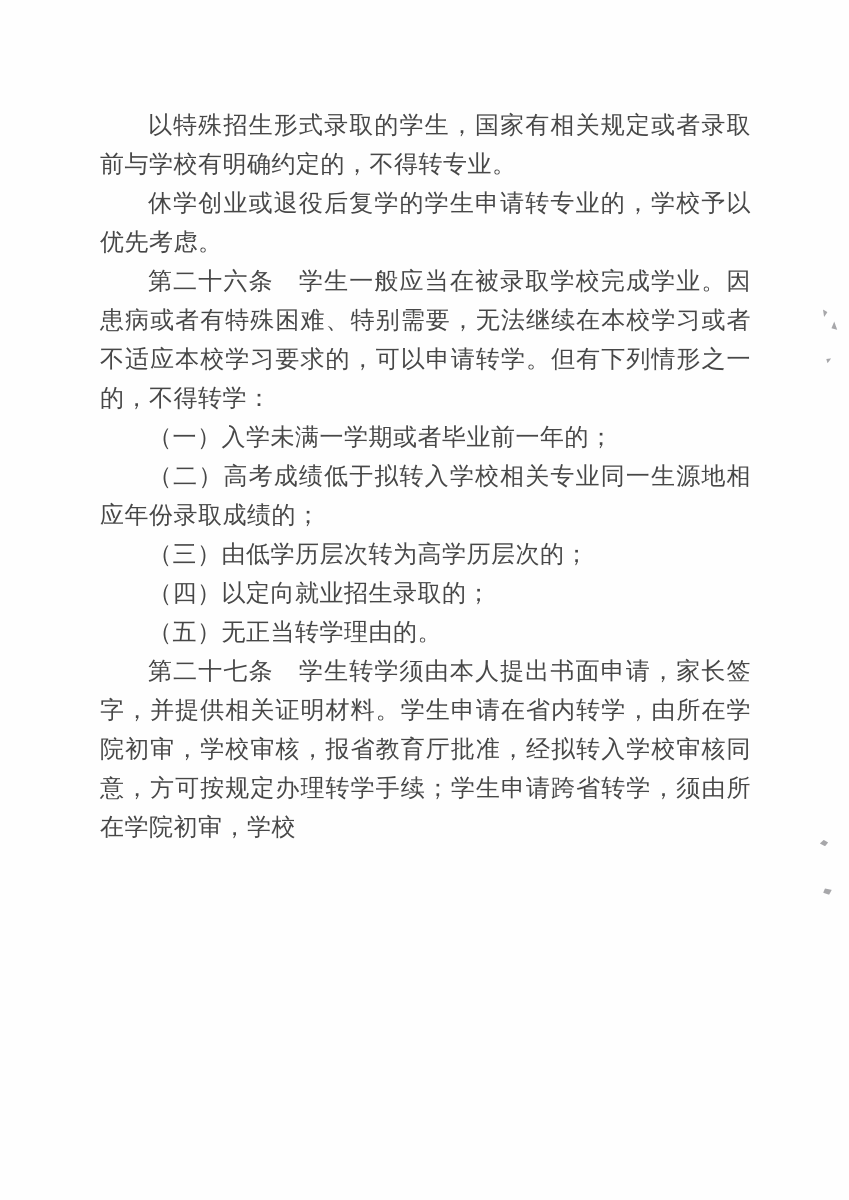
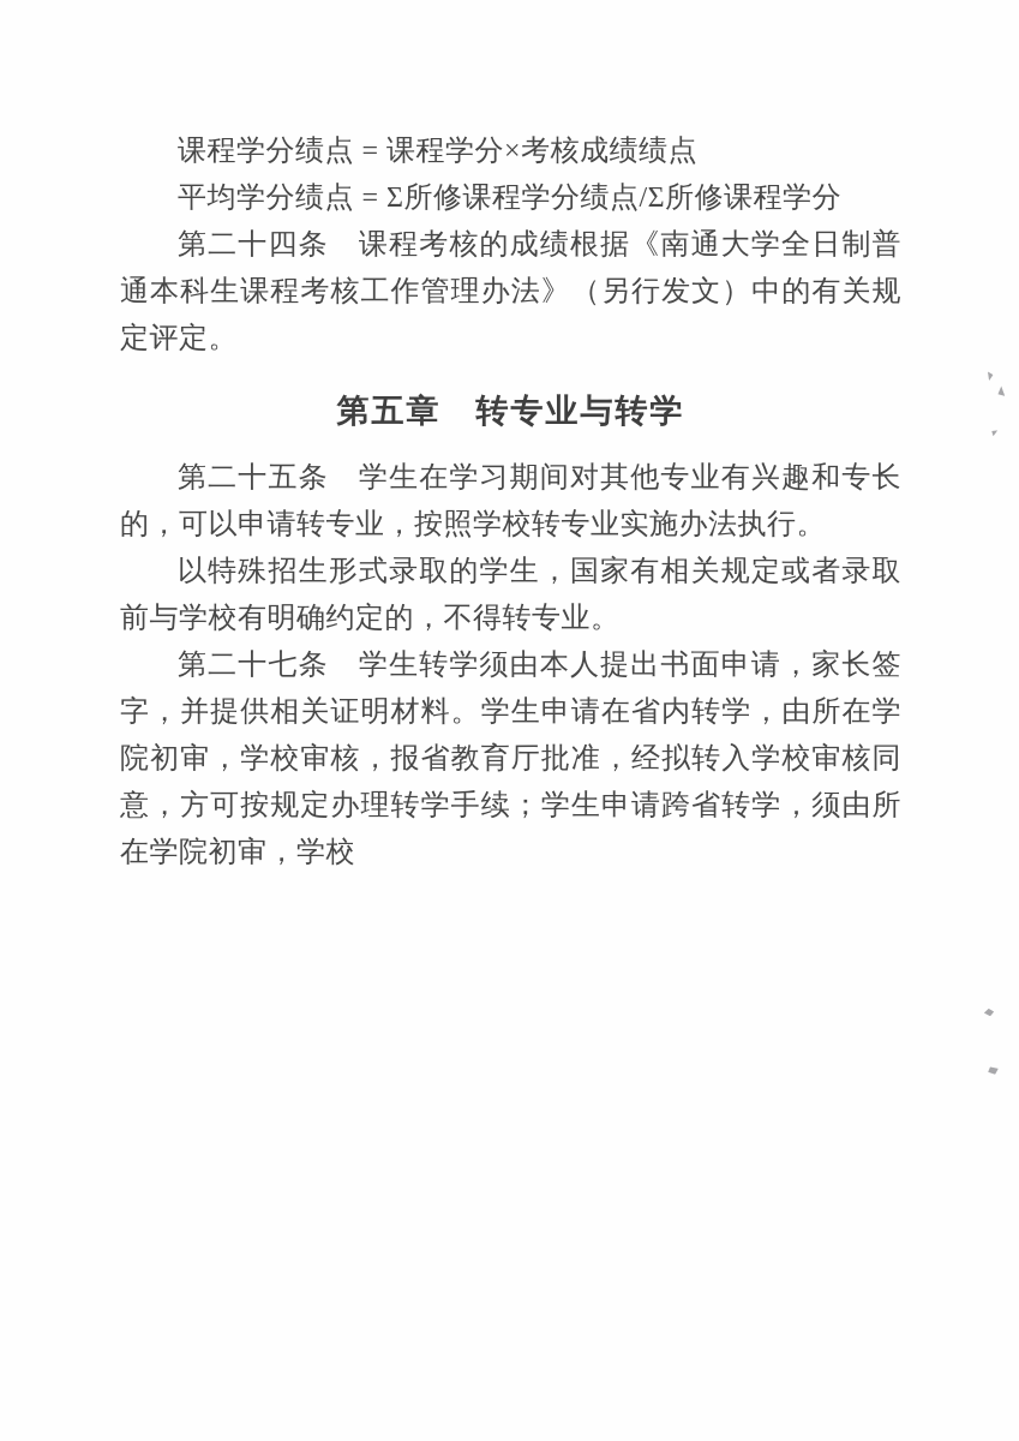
+ 课程学分绩点 = 课程学分×考核成绩绩点
+ 平均学分绩点 = Σ所修课程学分绩点/Σ所修课程学分
+ 第二十四条 课程考核的成绩根据《南通大学全日制普通本科生课程考核工作管理办法》（另行发文）中的有关规定评定。
+ 第五章 转专业与转学
+ 第二十五条 学生在学习期间对其他专业有兴趣和专长的，可以申请转专业，按照学校转专业实施办法执行。
  以特殊招生形式录取的学生，国家有相关规定或者录取前与学校有明确约定的，不得转专业。
- 休学创业或退役后复学的学生申请转专业的，学校予以优先考虑。
- 第二十六条 学生一般应当在被录取学校完成学业。因患病或者有特殊困难、特别需要，无法继续在本校学习或者不适应本校学习要求的，可以申请转学。但有下列情形之一的，不得转学：
- （一）入学未满一学期或者毕业前一年的；
- （二）高考成绩低于拟转入学校相关专业同一生源地相应年份录取成绩的；
- （三）由低学历层次转为高学历层次的；
- （四）以定向就业招生录取的；
- （五）无正当转学理由的。
  第二十七条 学生转学须由本人提出书面申请，家长签字，并提供相关证明材料。学生申请在省内转学，由所在学院初审，学校审核，报省教育厅批准，经拟转入学校审核同意，方可按规定办理转学手续；学生申请跨省转学，须由所在学院初审，学校
